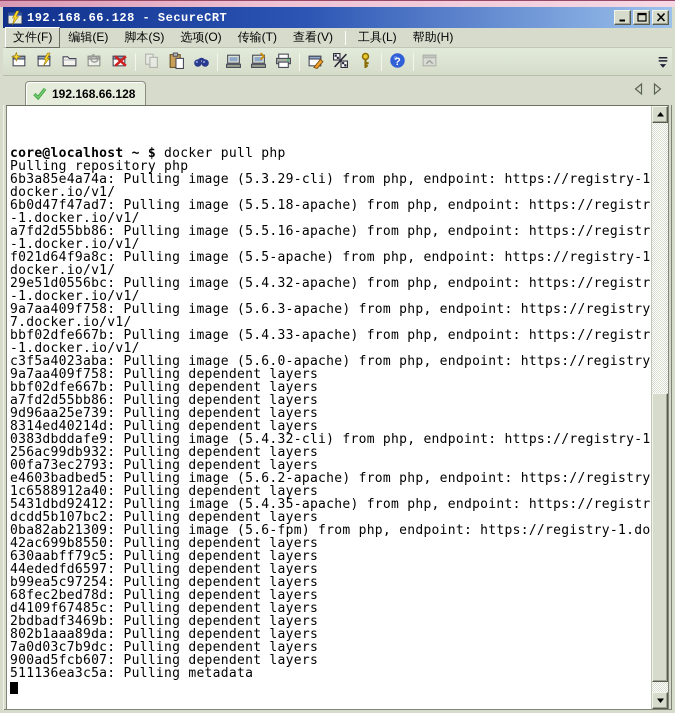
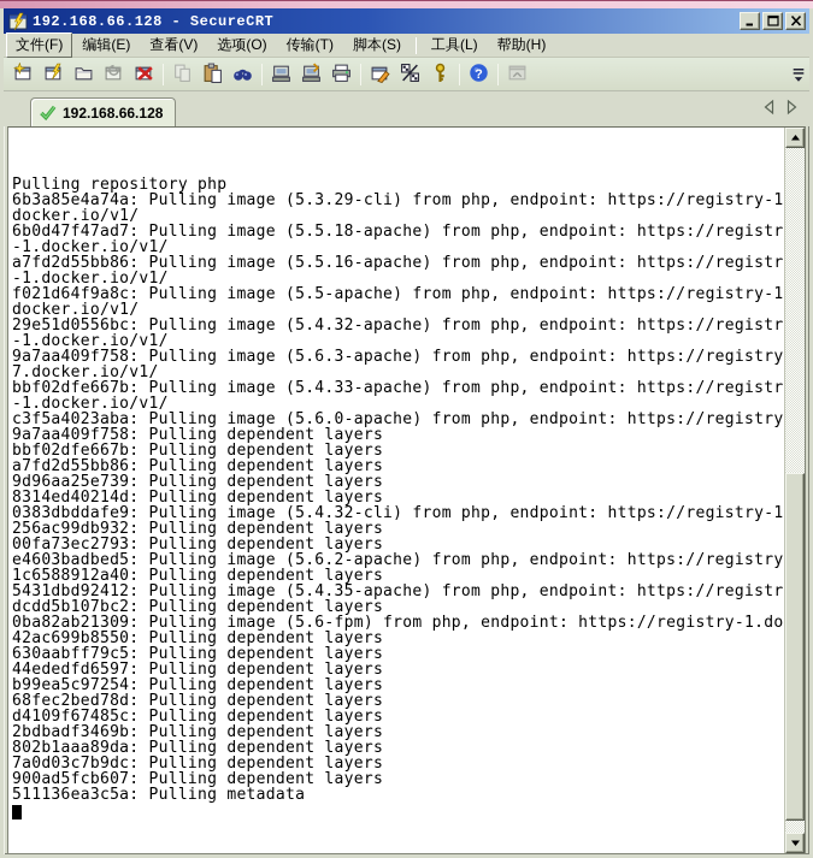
  192.168.66.128 - SecureCRT
  文件(F)
  编辑(E)
- 脚本(S)
+ 查看(V)
  选项(O)
  传输(T)
- 查看(V)
+ 脚本(S)
  工具(L)
  帮助(H)
  ?
  192.168.66.128
- core@localhost ~ $ docker pull php
  Pulling repository php
  6b3a85e4a74a: Pulling image (5.3.29-cli) from php, endpoint: https://registry-1
  docker.io/v1/
  6b0d47f47ad7: Pulling image (5.5.18-apache) from php, endpoint: https://registr
  -1.docker.io/v1/
  a7fd2d55bb86: Pulling image (5.5.16-apache) from php, endpoint: https://registr
  -1.docker.io/v1/
  f021d64f9a8c: Pulling image (5.5-apache) from php, endpoint: https://registry-1
  docker.io/v1/
  29e51d0556bc: Pulling image (5.4.32-apache) from php, endpoint: https://registr
  -1.docker.io/v1/
  9a7aa409f758: Pulling image (5.6.3-apache) from php, endpoint: https://registry
  7.docker.io/v1/
  bbf02dfe667b: Pulling image (5.4.33-apache) from php, endpoint: https://registr
  -1.docker.io/v1/
  c3f5a4023aba: Pulling image (5.6.0-apache) from php, endpoint: https://registry
  9a7aa409f758: Pulling dependent layers
  bbf02dfe667b: Pulling dependent layers
  a7fd2d55bb86: Pulling dependent layers
  9d96aa25e739: Pulling dependent layers
  8314ed40214d: Pulling dependent layers
  0383dbddafe9: Pulling image (5.4.32-cli) from php, endpoint: https://registry-1
  256ac99db932: Pulling dependent layers
  00fa73ec2793: Pulling dependent layers
  e4603badbed5: Pulling image (5.6.2-apache) from php, endpoint: https://registry
  1c6588912a40: Pulling dependent layers
  5431dbd92412: Pulling image (5.4.35-apache) from php, endpoint: https://registr
  dcdd5b107bc2: Pulling dependent layers
  0ba82ab21309: Pulling image (5.6-fpm) from php, endpoint: https://registry-1.do
  42ac699b8550: Pulling dependent layers
  630aabff79c5: Pulling dependent layers
  44ededfd6597: Pulling dependent layers
  b99ea5c97254: Pulling dependent layers
  68fec2bed78d: Pulling dependent layers
  d4109f67485c: Pulling dependent layers
  2bdbadf3469b: Pulling dependent layers
  802b1aaa89da: Pulling dependent layers
  7a0d03c7b9dc: Pulling dependent layers
  900ad5fcb607: Pulling dependent layers
  511136ea3c5a: Pulling metadata
